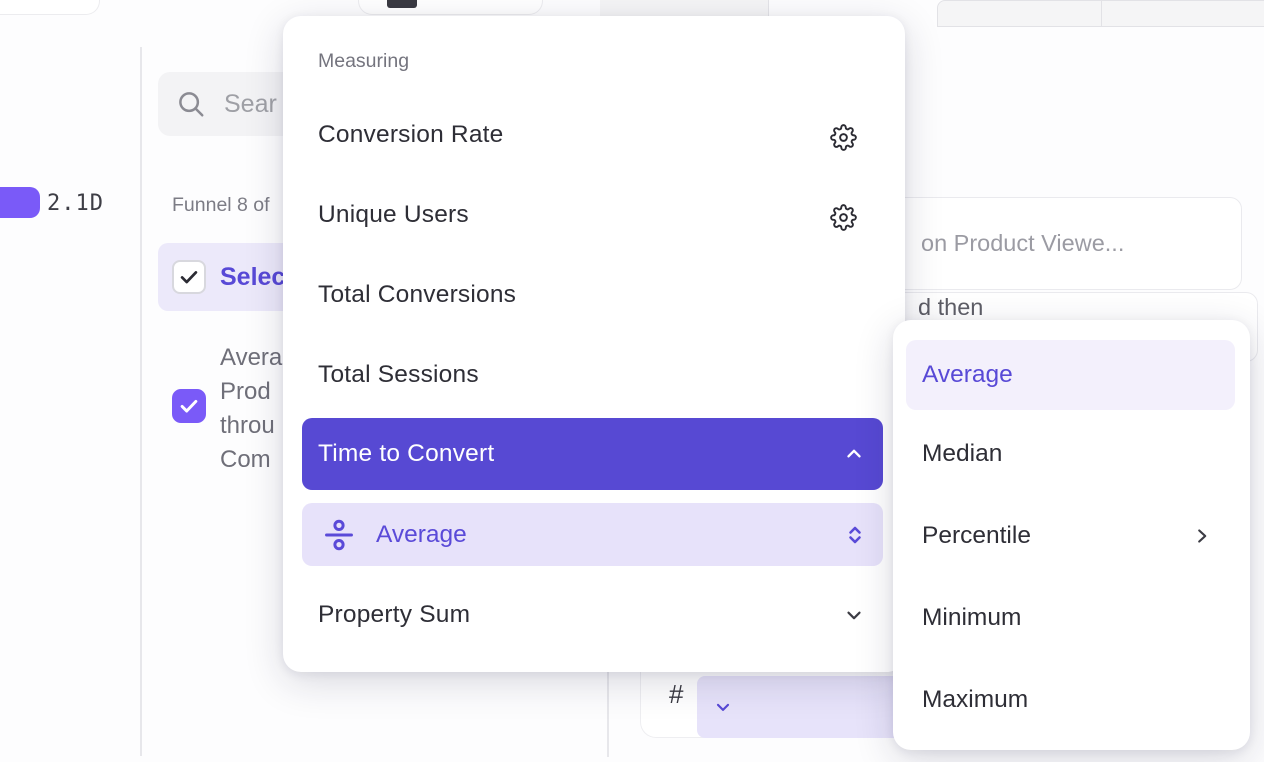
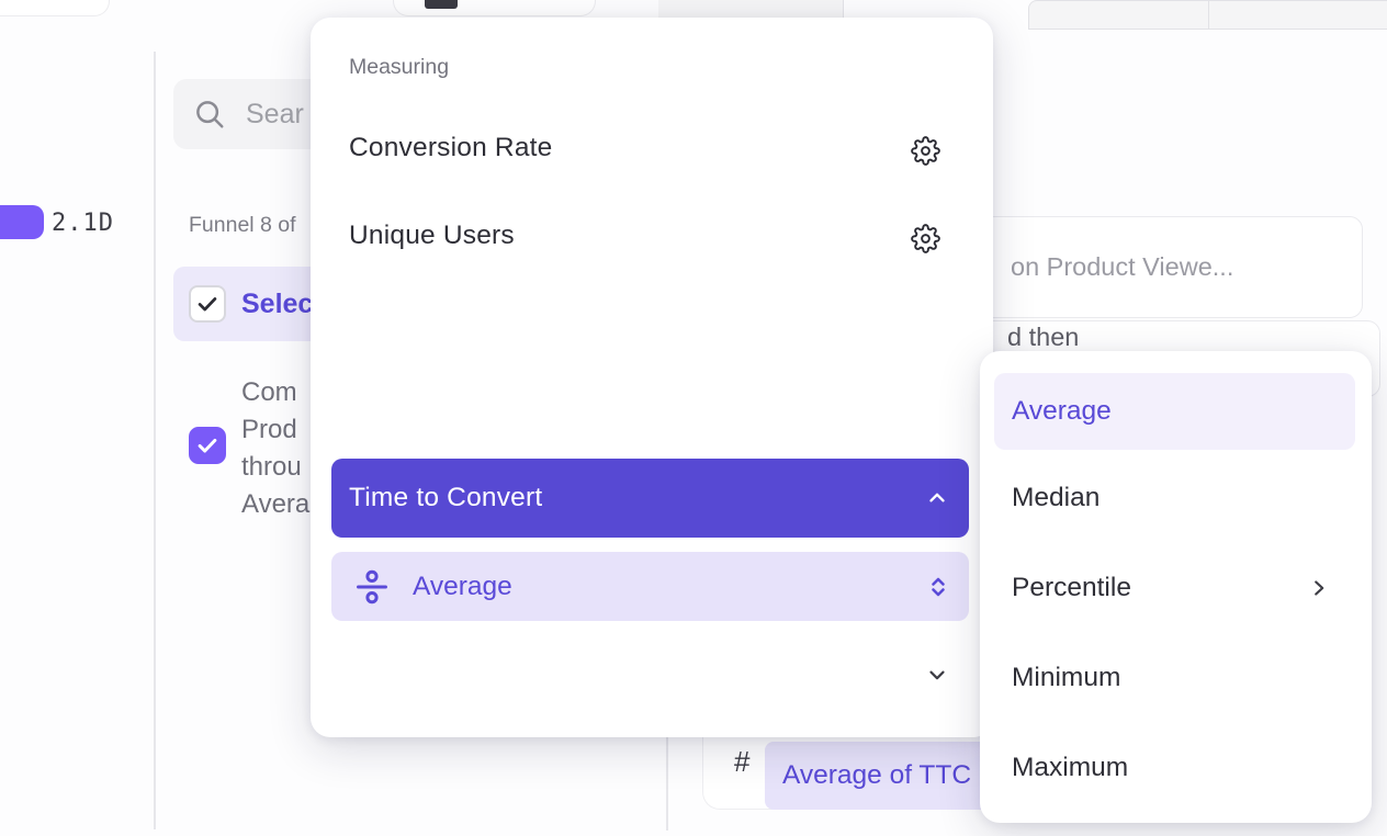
  Sear
  Funnel 8 of
  Selec
- Avera
+ Com
  Prod
  throu
- Com
+ Avera
  2.1D
  on Product Viewe...
  d then
  #
+ Average of TTC
  Measuring
  Conversion Rate
  Unique Users
- Total Conversions
- Total Sessions
  Time to Convert
  Average
- Property Sum
  Average
  Median
  Percentile
  Minimum
  Maximum
